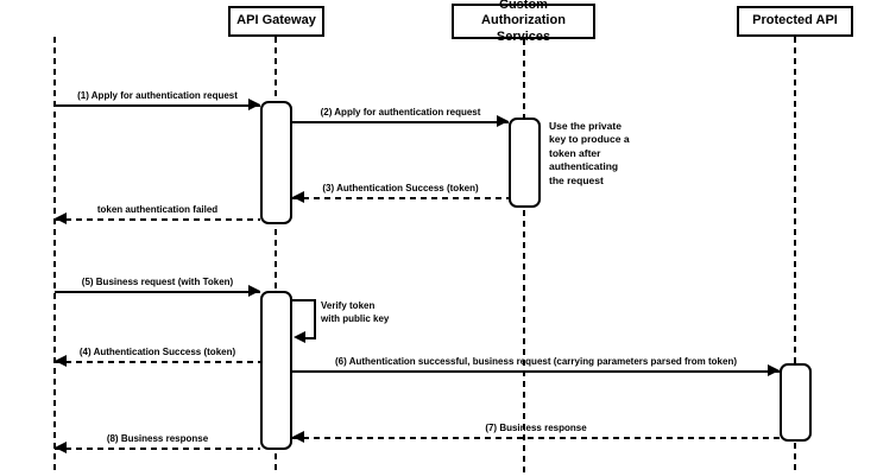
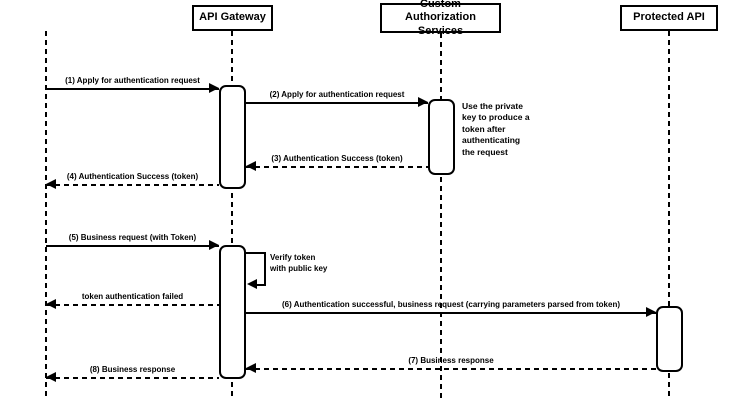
  API Gateway
  Custom Authorization Services
  Protected API
  (1) Apply for authentication request
  (2) Apply for authentication request
  (3) Authentication Success (token)
- token authentication failed
+ (4) Authentication Success (token)
  (5) Business request (with Token)
- (4) Authentication Success (token)
+ token authentication failed
  (6) Authentication successful, business request (carrying parameters parsed from token)
  (7) Business response
  (8) Business response
  Verify token
  with public key
  Use the private
  key to produce a
  token after
  authenticating
  the request
